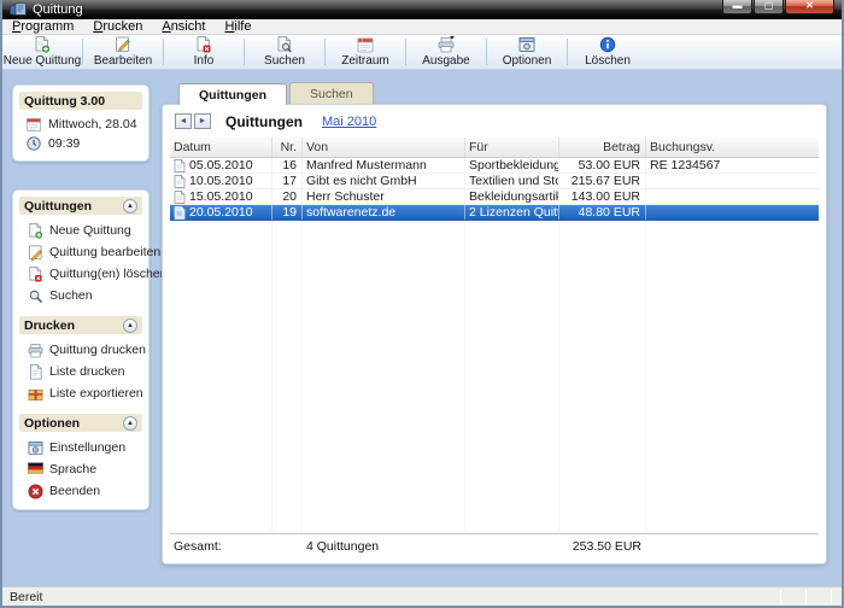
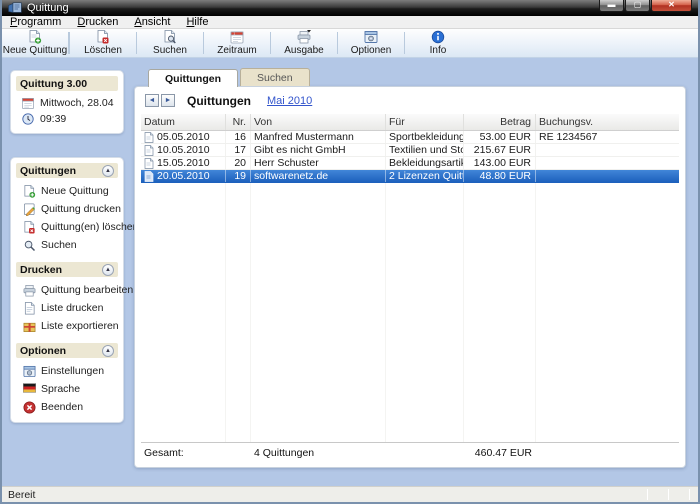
  Quittung
  ▬
  ▢
  ✕
  Programm
  Drucken
  Ansicht
  Hilfe
  Neue Quittung
- Bearbeiten
- Info
+ Löschen
  Suchen
  Zeitraum
  Ausgabe
  Optionen
- Löschen
+ Info
  Quittung 3.00
  Mittwoch, 28.04
  09:39
  Quittungen
  Neue Quittung
- Quittung bearbeiten
+ Quittung drucken
  Quittung(en) lösche
  Suchen
  Drucken
- Quittung drucken
+ Quittung bearbeiten
  Liste drucken
  Liste exportieren
  Optionen
  Einstellungen
  Sprache
  Beenden
  Quittungen
  Suchen
  Quittungen
  Mai 2010
  Datum
  Nr.
  Von
  Für
  Betrag
  Buchungsv.
  05.05.2010
  16
  Manfred Mustermann
  Sportbekleidung
  53.00 EUR
  RE 1234567
  10.05.2010
  17
  Gibt es nicht GmbH
  Textilien und Sto
  215.67 EUR
  15.05.2010
  20
  Herr Schuster
  Bekleidungsartik
  143.00 EUR
  20.05.2010
  19
  softwarenetz.de
  2 Lizenzen Quitt
  48.80 EUR
  Gesamt:
  4 Quittungen
- 253.50 EUR
+ 460.47 EUR
  Bereit
